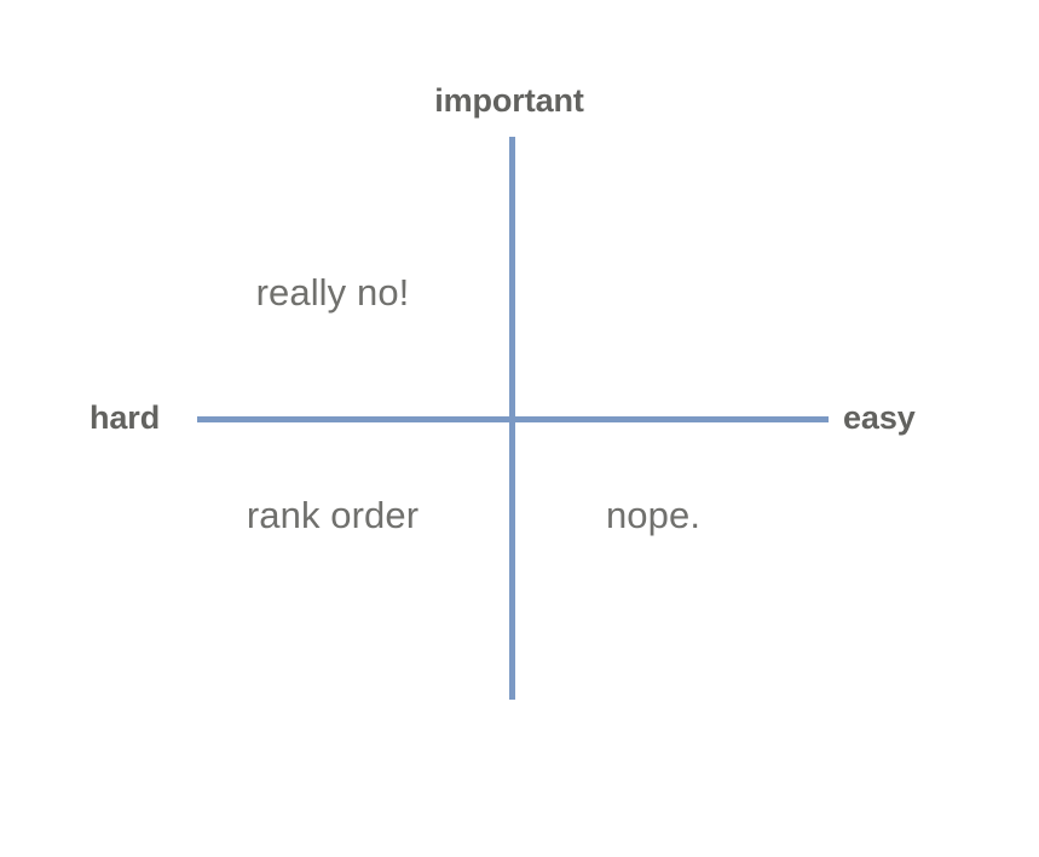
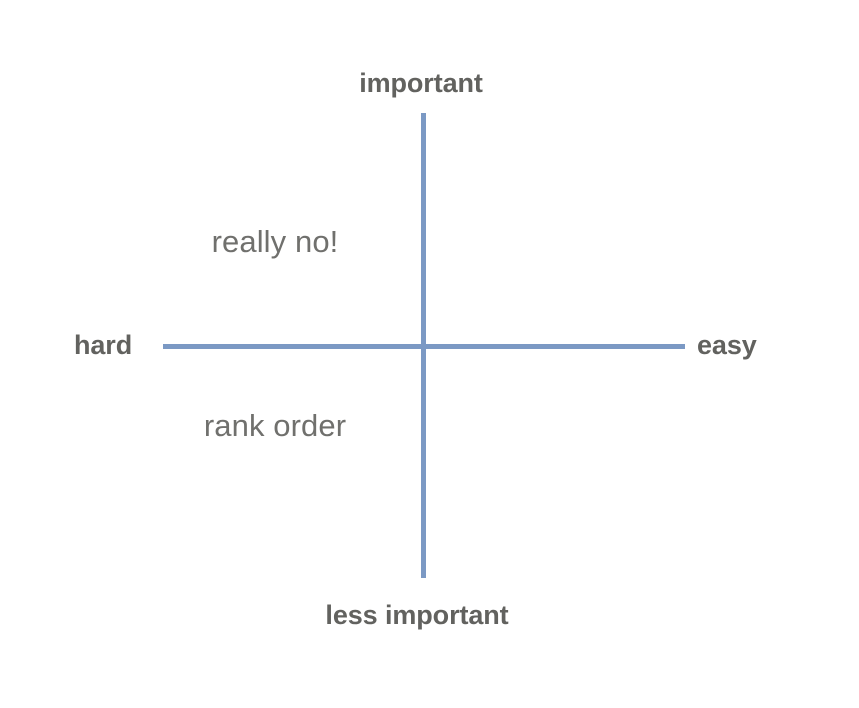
  important
+ less important
  hard
  easy
  really no!
  rank order
- nope.
